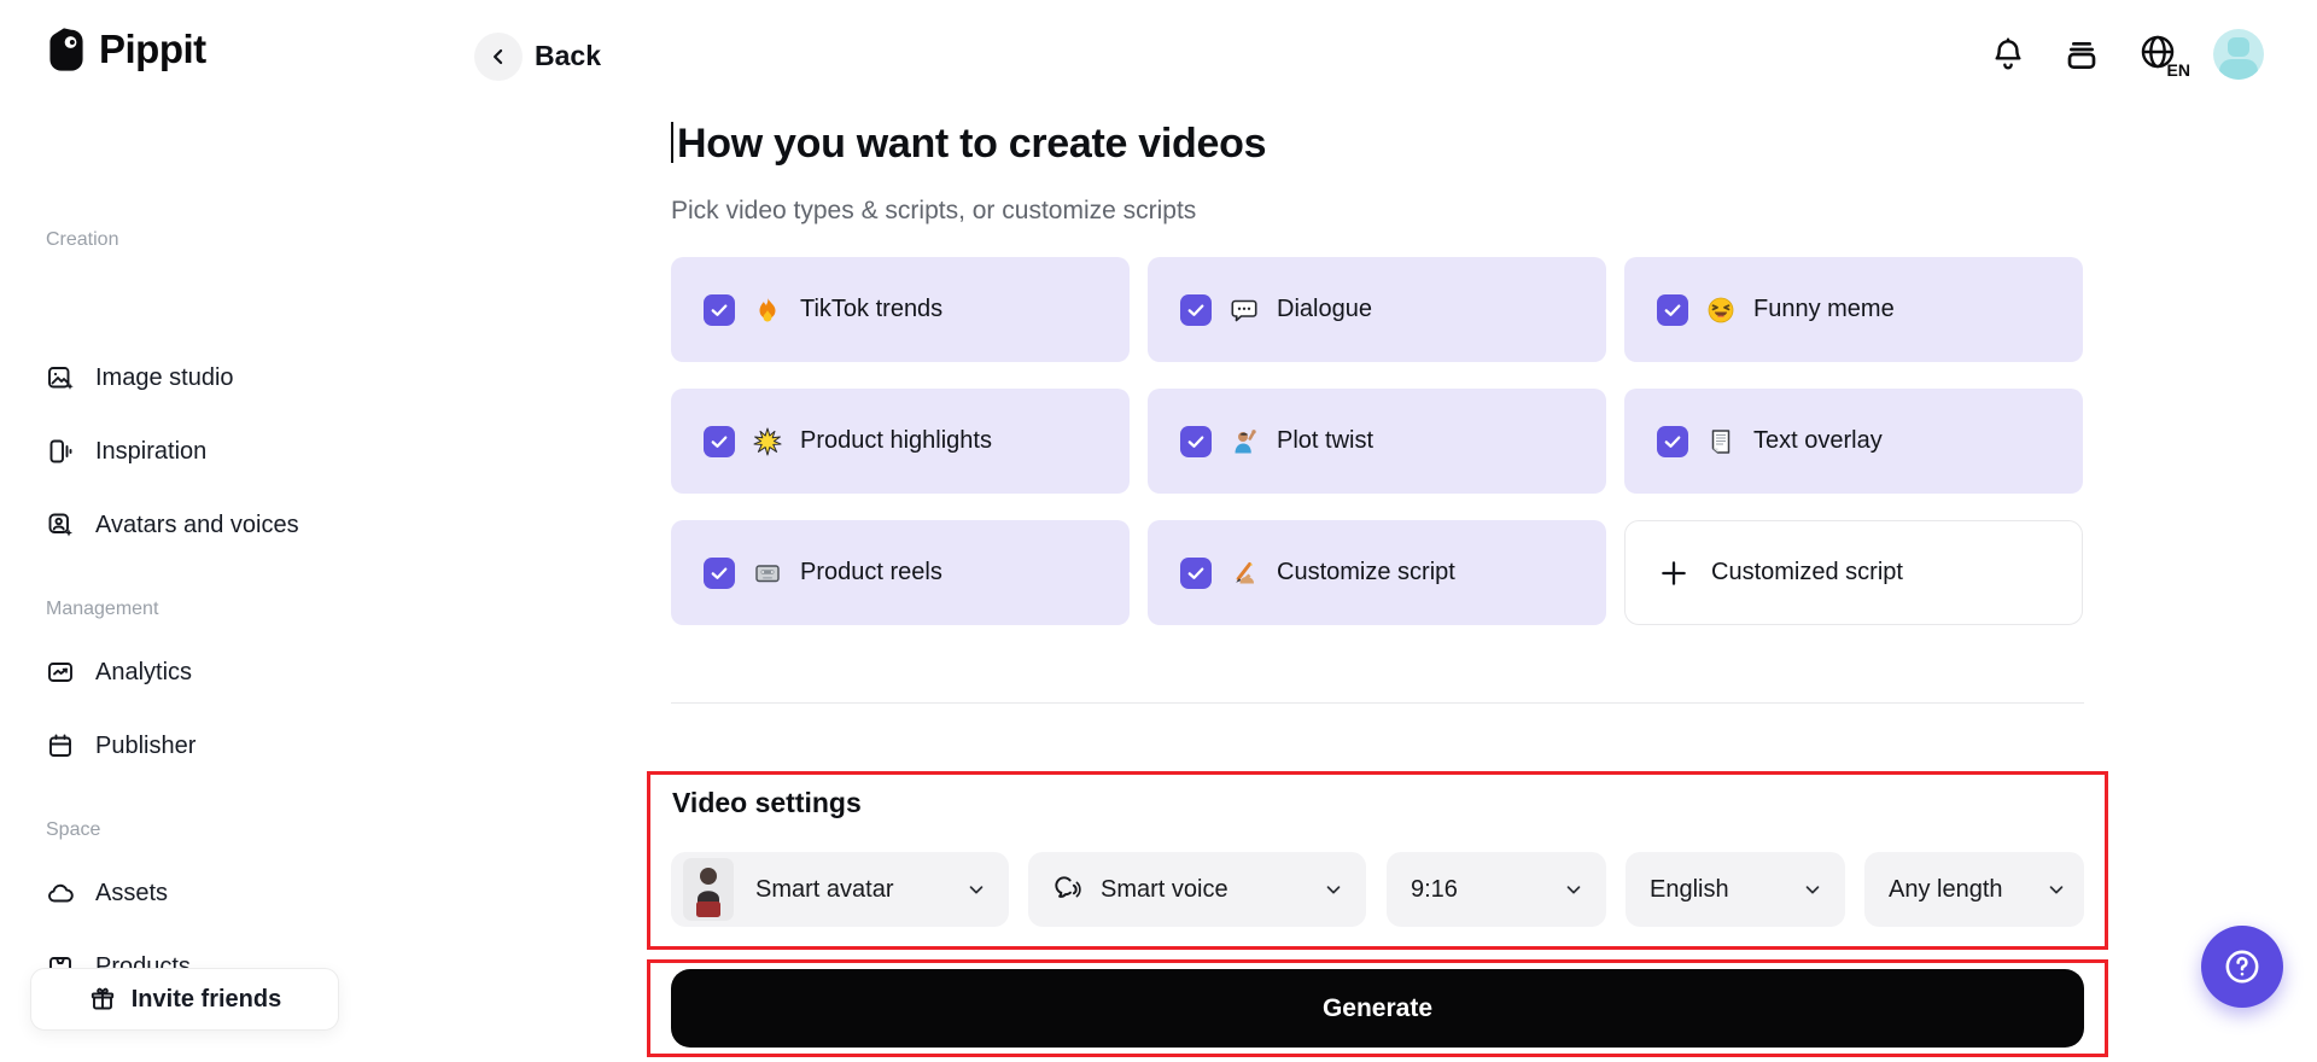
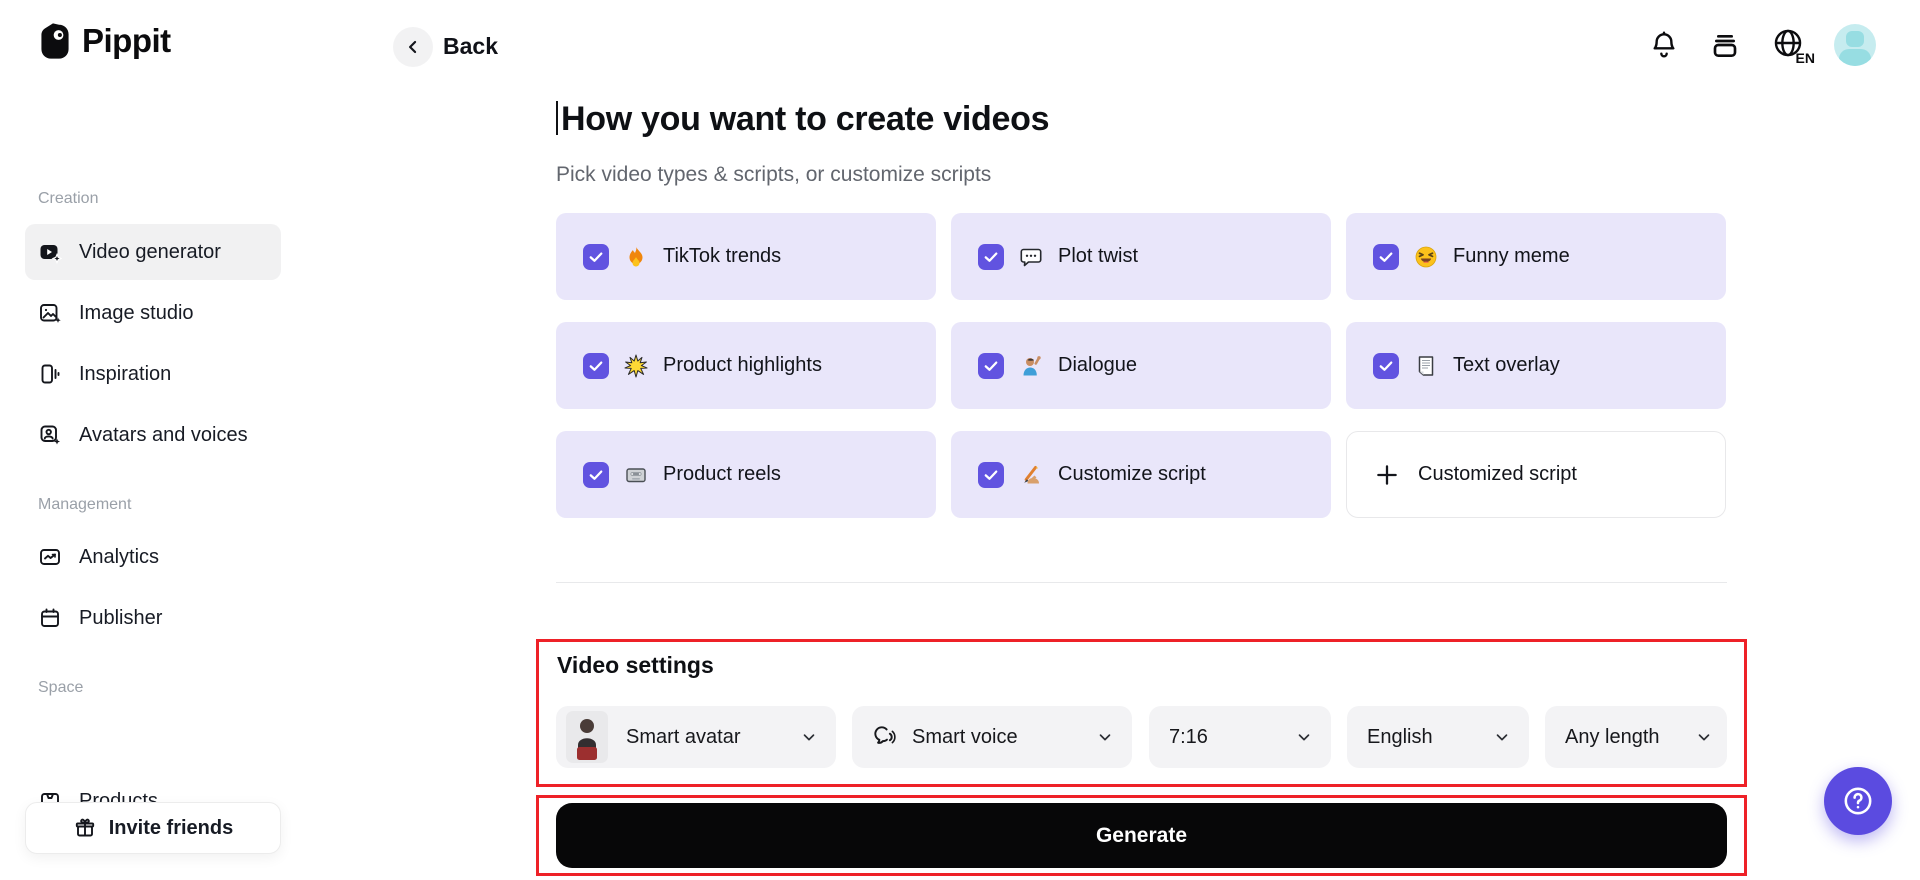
  Pippit
  Creation
+ Video generator
  Image studio
  Inspiration
  Avatars and voices
  Management
  Analytics
  Publisher
  Space
- Assets
  Products
  Invite friends
  Back
  EN
  How you want to create videos
  Pick video types & scripts, or customize scripts
  TikTok trends
- Dialogue
+ Plot twist
  Funny meme
  Product highlights
- Plot twist
+ Dialogue
  Text overlay
  Product reels
  Customize script
  Customized script
  Video settings
  Smart avatar
  Smart voice
- 9:16
+ 7:16
  English
  Any length
  Generate
